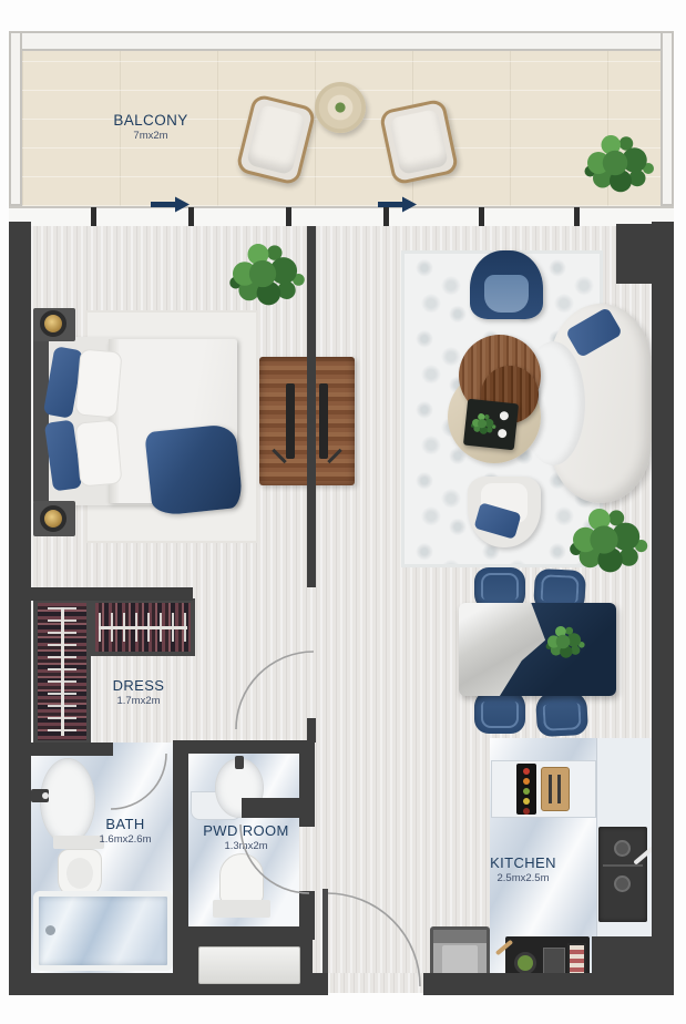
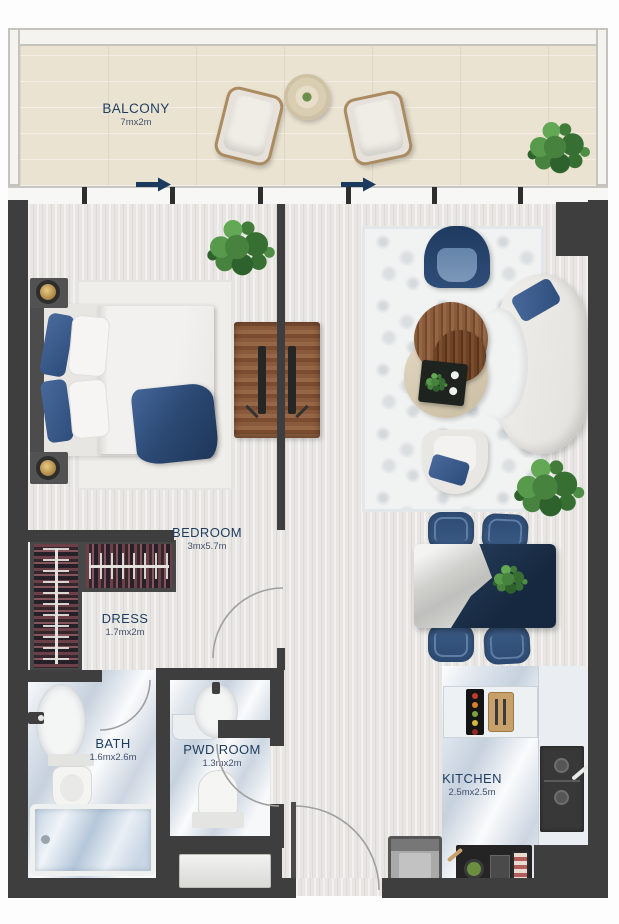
  BALCONY
  7mx2m
+ BEDROOM
+ 3mx5.7m
  DRESS
  1.7mx2m
  BATH
  1.6mx2.6m
  PWD ROOM
  1.3x2m
  KITCHEN
  2.5mx2.5m
